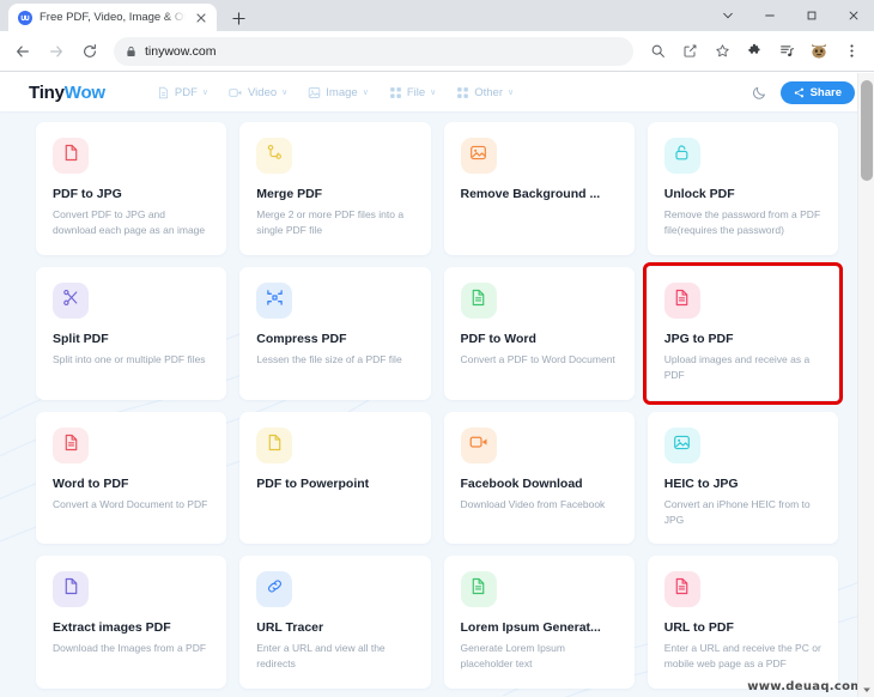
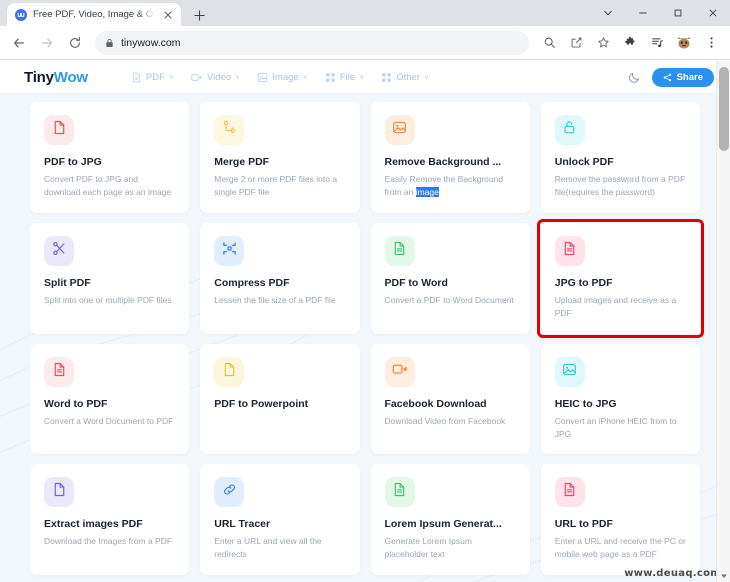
  Free PDF, Video, Image & Ot
  tinywow.com
  TinyWow
  PDF
  Video
  Image
  File
  Other
  Share
  PDF to JPG
  Convert PDF to JPG and download each page as an image
  Merge PDF
  Merge 2 or more PDF files into a single PDF file
  Remove Background ...
+ Easily Remove the Background from an image
  Unlock PDF
  Remove the password from a PDF file(requires the password)
  Split PDF
  Split into one or multiple PDF files
  Compress PDF
  Lessen the file size of a PDF file
  PDF to Word
  Convert a PDF to Word Document
  JPG to PDF
  Upload images and receive as a PDF
  Word to PDF
  Convert a Word Document to PDF
  PDF to Powerpoint
  Facebook Download
  Download Video from Facebook
  HEIC to JPG
  Convert an iPhone HEIC from to JPG
  Extract images PDF
  Download the Images from a PDF
  URL Tracer
  Enter a URL and view all the redirects
  Lorem Ipsum Generat...
  Generate Lorem Ipsum placeholder text
  URL to PDF
  Enter a URL and receive the PC or mobile web page as a PDF
  www.deuaq.co
